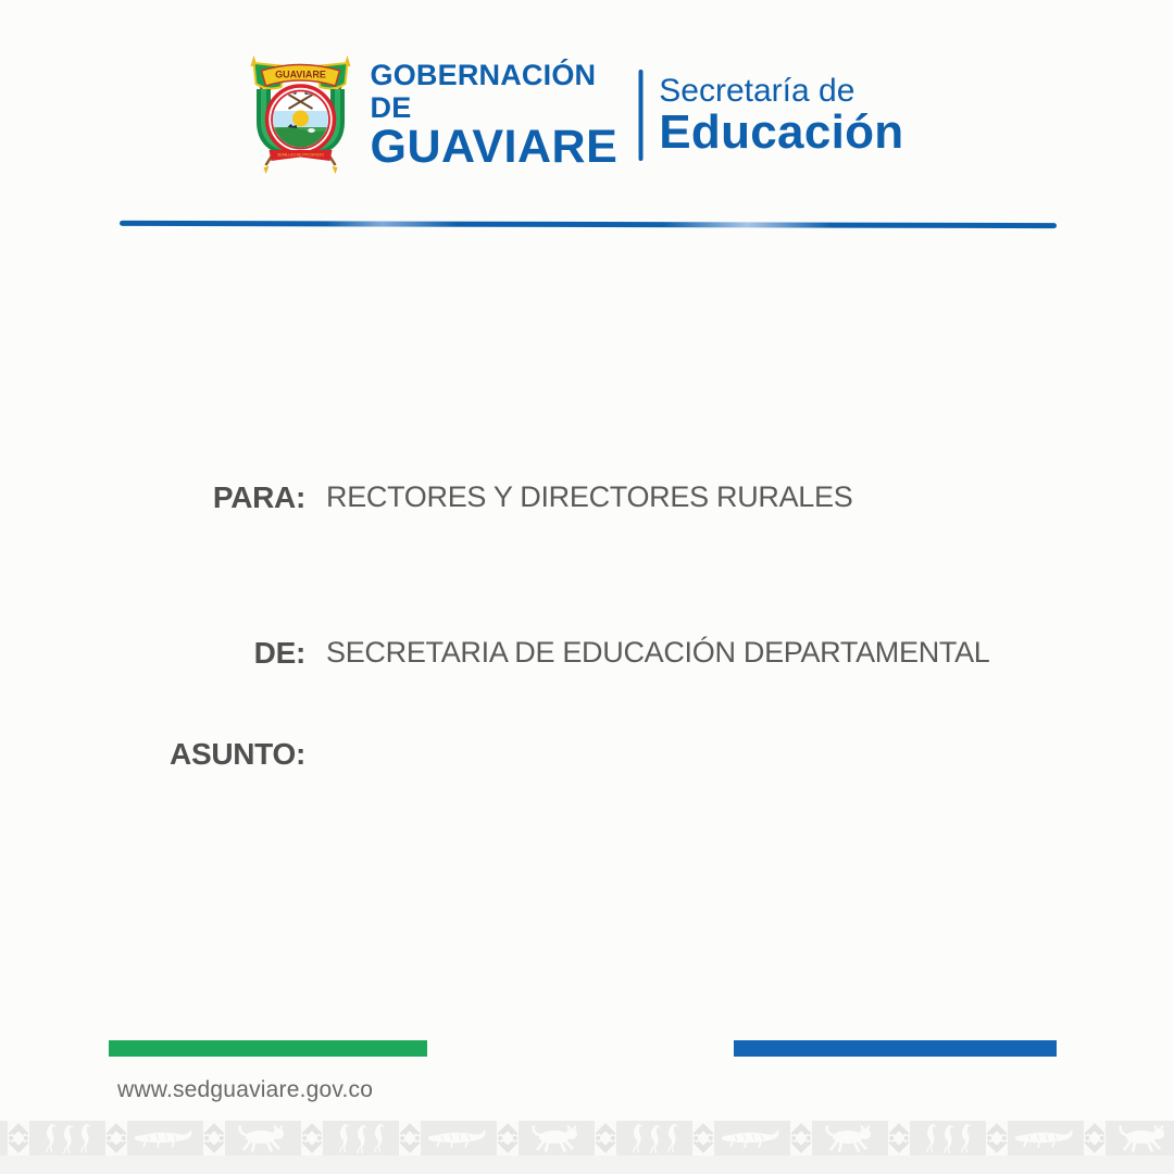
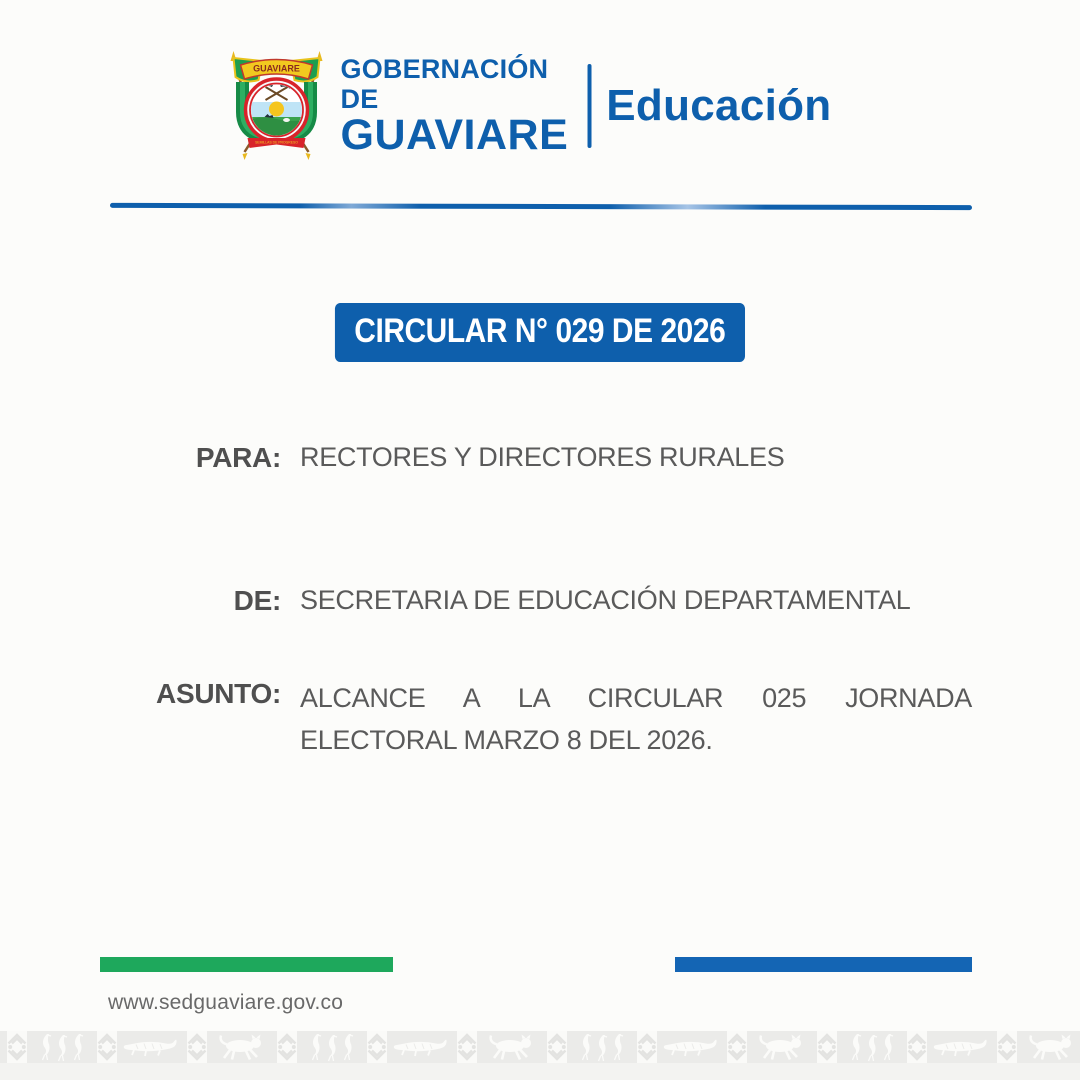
  GUAVIARE
  GOBERNACIÓN DE
  GUAVIARE
- Secretaría de
  Educación
+ CIRCULAR N° 029 DE 2026
  PARA:
  RECTORES Y DIRECTORES RURALES
  DE:
  SECRETARIA DE EDUCACIÓN DEPARTAMENTAL
  ASUNTO:
+ ALCANCE A LA CIRCULAR 025 JORNADA ELECTORAL MARZO 8 DEL 2026.
  www.sedguaviare.gov.co
